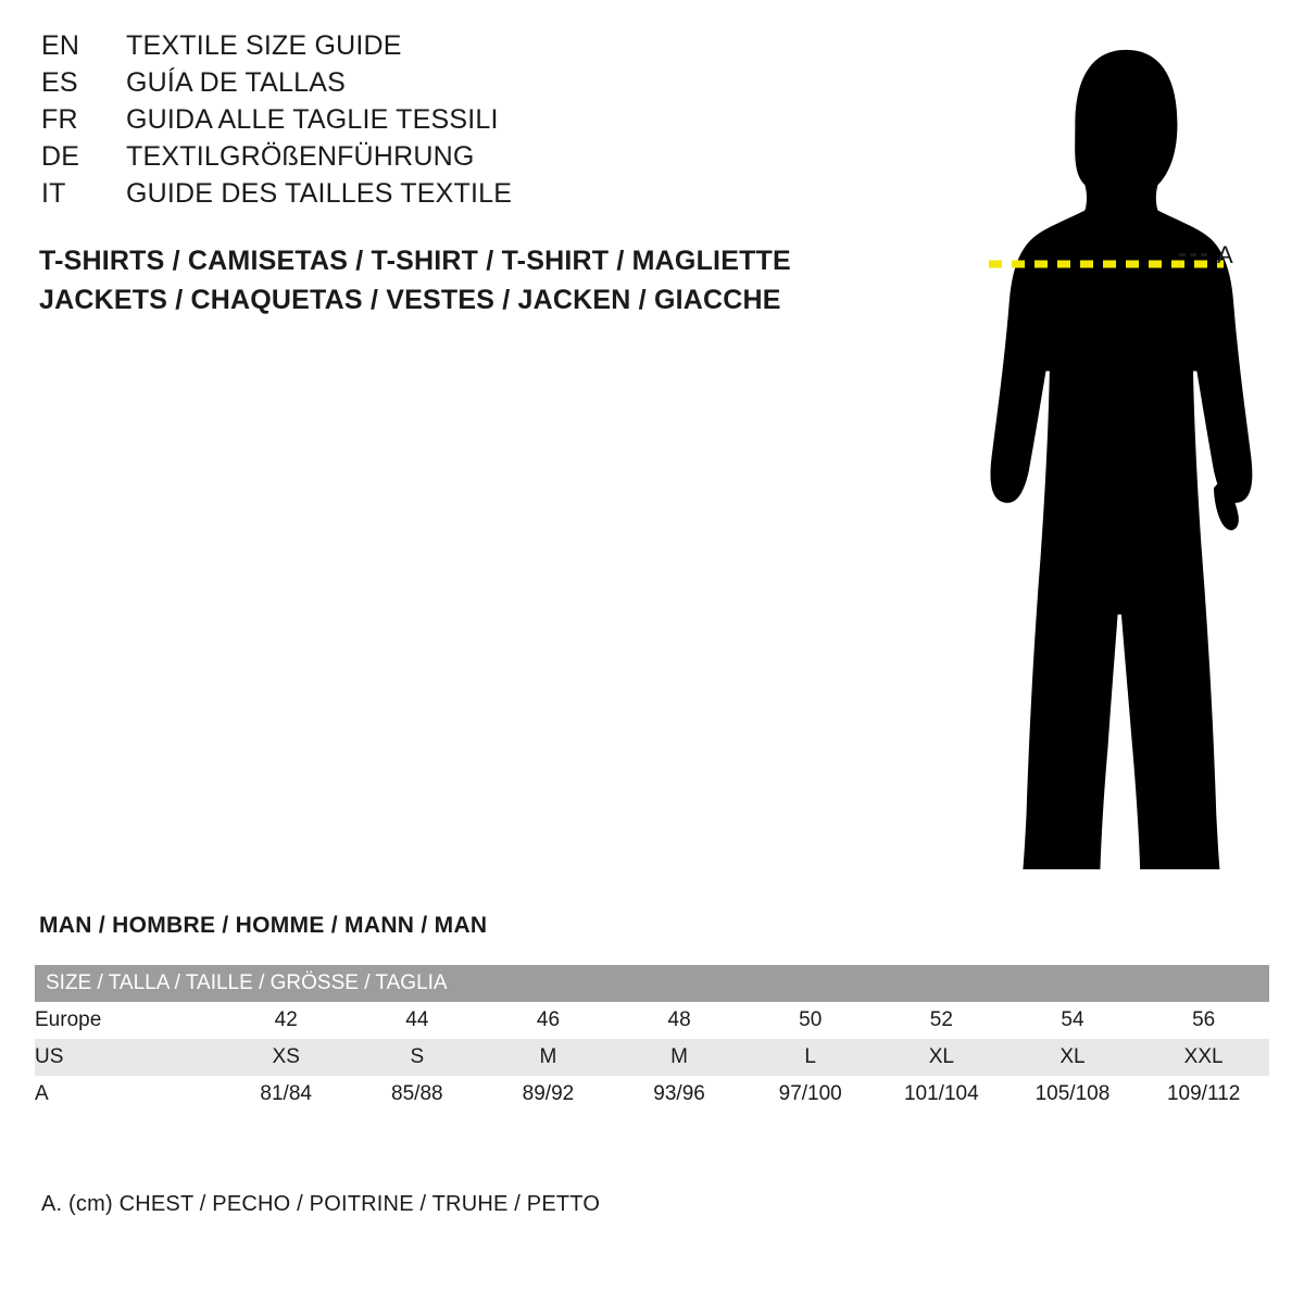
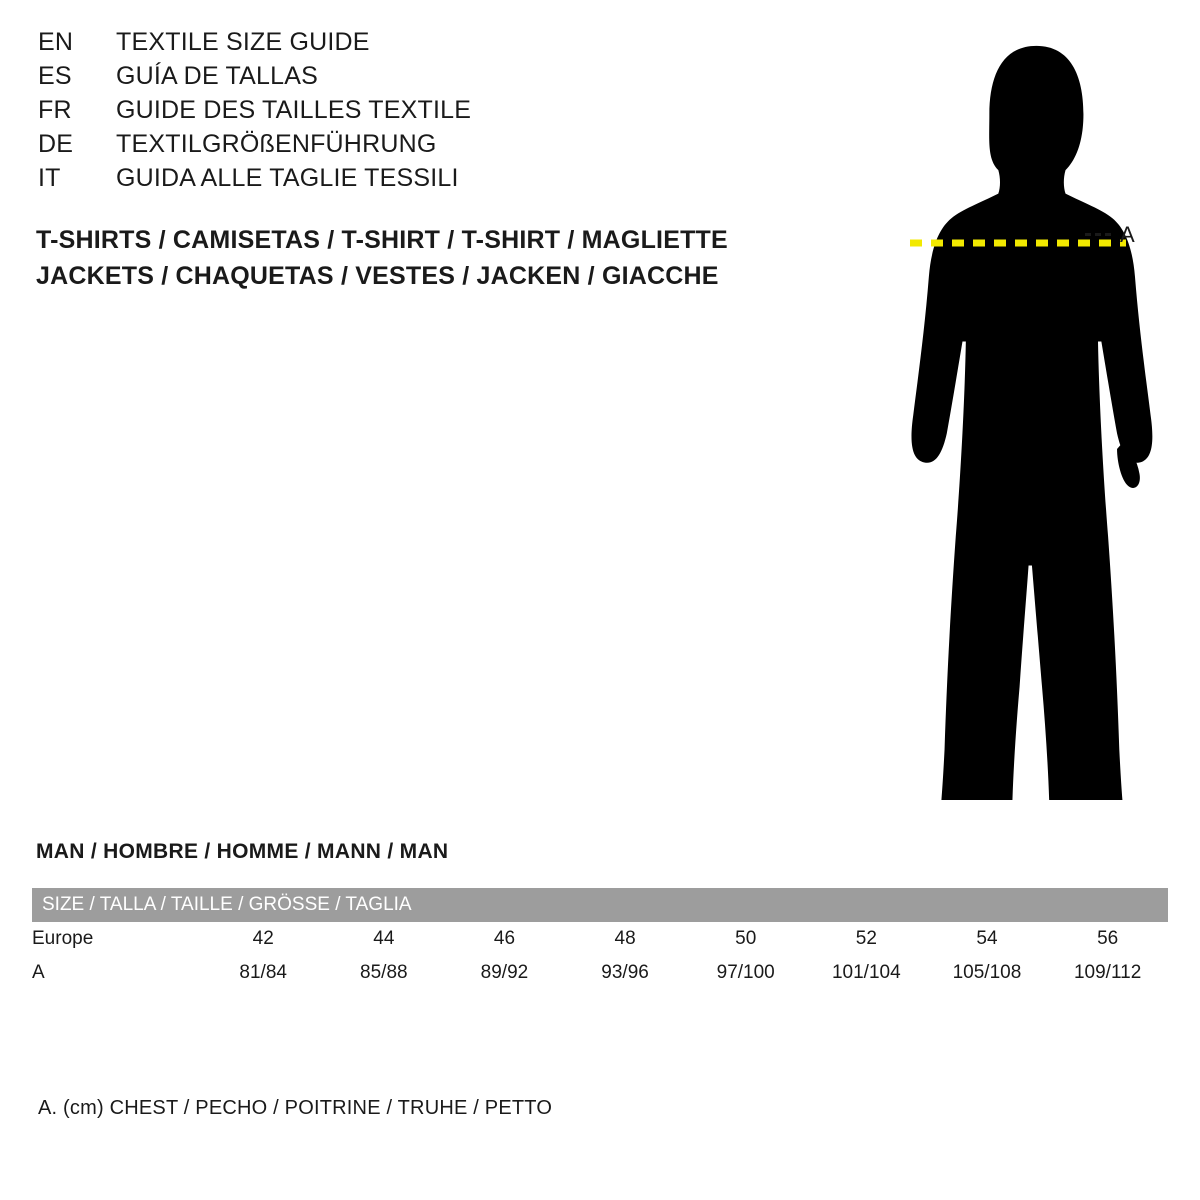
  EN
  TEXTILE SIZE GUIDE
  ES
  GUÍA DE TALLAS
  FR
- GUIDA ALLE TAGLIE TESSILI
+ GUIDE DES TAILLES TEXTILE
  DE
  TEXTILGRÖßENFÜHRUNG
  IT
- GUIDE DES TAILLES TEXTILE
+ GUIDA ALLE TAGLIE TESSILI
  T-SHIRTS / CAMISETAS / T-SHIRT / T-SHIRT / MAGLIETTE
  JACKETS / CHAQUETAS / VESTES / JACKEN / GIACCHE
  A
  MAN / HOMBRE / HOMME / MANN / MAN
  SIZE / TALLA / TAILLE / GRÖSSE / TAGLIA
  Europe	42	44	46	48	50	52	54	56
- US	XS	S	M	M	L	XL	XL	XXL
  A	81/84	85/88	89/92	93/96	97/100	101/104	105/108	109/112
  A. (cm) CHEST / PECHO / POITRINE / TRUHE / PETTO
